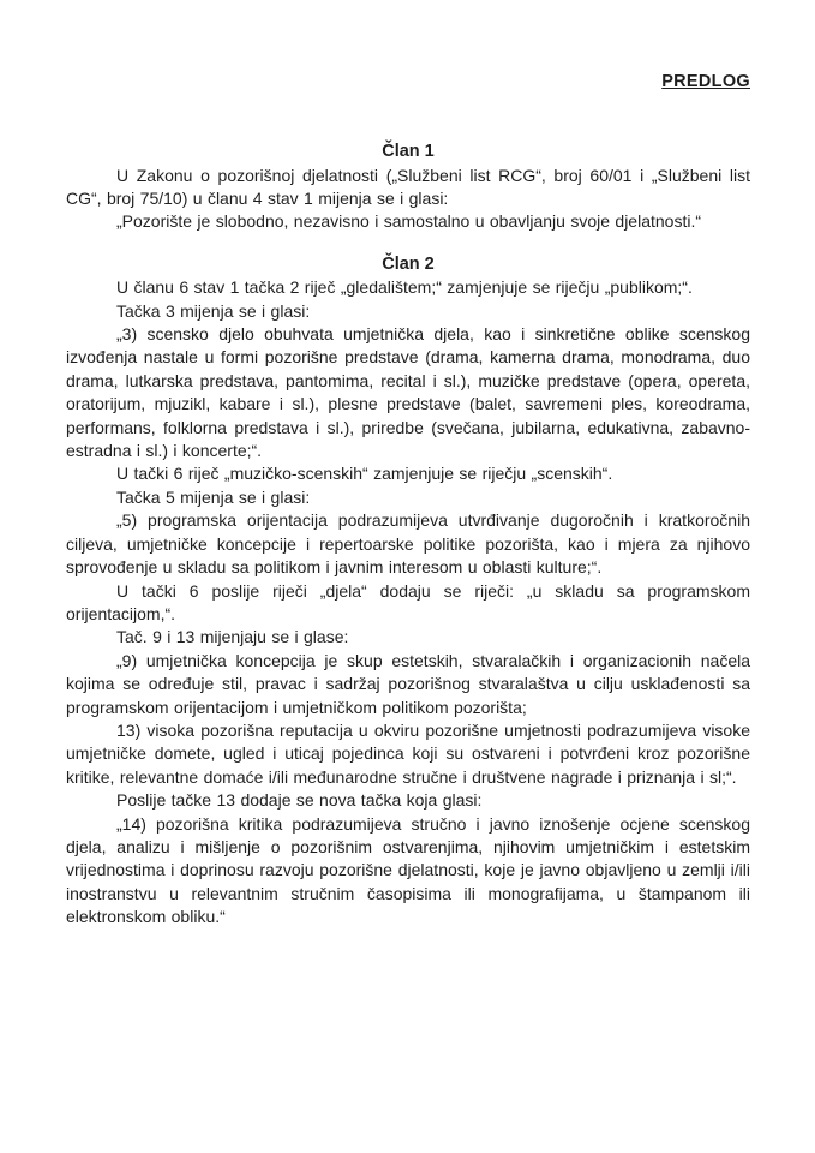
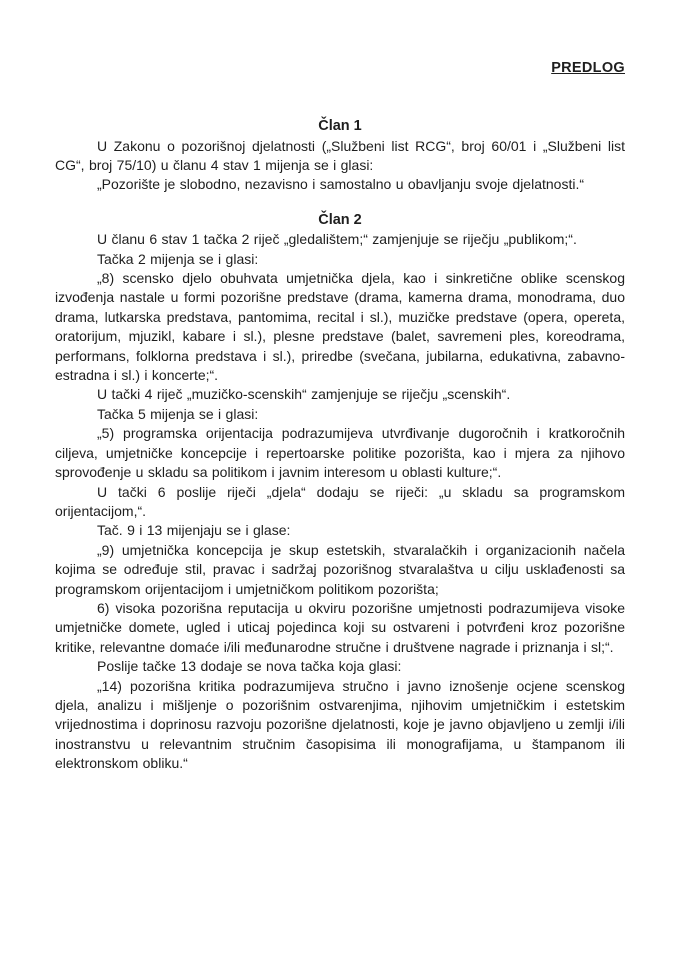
  PREDLOG
  Član 1
  U Zakonu o pozorišnoj djelatnosti („Službeni list RCG“, broj 60/01 i „Službeni list CG“, broj 75/10) u članu 4 stav 1 mijenja se i glasi:
  „Pozorište je slobodno, nezavisno i samostalno u obavljanju svoje djelatnosti.“
  Član 2
  U članu 6 stav 1 tačka 2 riječ „gledalištem;“ zamjenjuje se riječju „publikom;“.
- Tačka 3 mijenja se i glasi:
+ Tačka 2 mijenja se i glasi:
- „3) scensko djelo obuhvata umjetnička djela, kao i sinkretične oblike scenskog izvođenja nastale u formi pozorišne predstave (drama, kamerna drama, monodrama, duo drama, lutkarska predstava, pantomima, recital i sl.), muzičke predstave (opera, opereta, oratorijum, mjuzikl, kabare i sl.), plesne predstave (balet, savremeni ples, koreodrama, performans, folklorna predstava i sl.), priredbe (svečana, jubilarna, edukativna, zabavno-estradna i sl.) i koncerte;“.
+ „8) scensko djelo obuhvata umjetnička djela, kao i sinkretične oblike scenskog izvođenja nastale u formi pozorišne predstave (drama, kamerna drama, monodrama, duo drama, lutkarska predstava, pantomima, recital i sl.), muzičke predstave (opera, opereta, oratorijum, mjuzikl, kabare i sl.), plesne predstave (balet, savremeni ples, koreodrama, performans, folklorna predstava i sl.), priredbe (svečana, jubilarna, edukativna, zabavno-estradna i sl.) i koncerte;“.
- U tački 6 riječ „muzičko-scenskih“ zamjenjuje se riječju „scenskih“.
+ U tački 4 riječ „muzičko-scenskih“ zamjenjuje se riječju „scenskih“.
  Tačka 5 mijenja se i glasi:
  „5) programska orijentacija podrazumijeva utvrđivanje dugoročnih i kratkoročnih ciljeva, umjetničke koncepcije i repertoarske politike pozorišta, kao i mjera za njihovo sprovođenje u skladu sa politikom i javnim interesom u oblasti kulture;“.
  U tački 6 poslije riječi „djela“ dodaju se riječi: „u skladu sa programskom orijentacijom,“.
  Tač. 9 i 13 mijenjaju se i glase:
  „9) umjetnička koncepcija je skup estetskih, stvaralačkih i organizacionih načela kojima se određuje stil, pravac i sadržaj pozorišnog stvaralaštva u cilju usklađenosti sa programskom orijentacijom i umjetničkom politikom pozorišta;
- 13) visoka pozorišna reputacija u okviru pozorišne umjetnosti podrazumijeva visoke umjetničke domete, ugled i uticaj pojedinca koji su ostvareni i potvrđeni kroz pozorišne kritike, relevantne domaće i/ili međunarodne stručne i društvene nagrade i priznanja i sl;“.
+ 6) visoka pozorišna reputacija u okviru pozorišne umjetnosti podrazumijeva visoke umjetničke domete, ugled i uticaj pojedinca koji su ostvareni i potvrđeni kroz pozorišne kritike, relevantne domaće i/ili međunarodne stručne i društvene nagrade i priznanja i sl;“.
  Poslije tačke 13 dodaje se nova tačka koja glasi:
  „14) pozorišna kritika podrazumijeva stručno i javno iznošenje ocjene scenskog djela, analizu i mišljenje o pozorišnim ostvarenjima, njihovim umjetničkim i estetskim vrijednostima i doprinosu razvoju pozorišne djelatnosti, koje je javno objavljeno u zemlji i/ili inostranstvu u relevantnim stručnim časopisima ili monografijama, u štampanom ili elektronskom obliku.“
